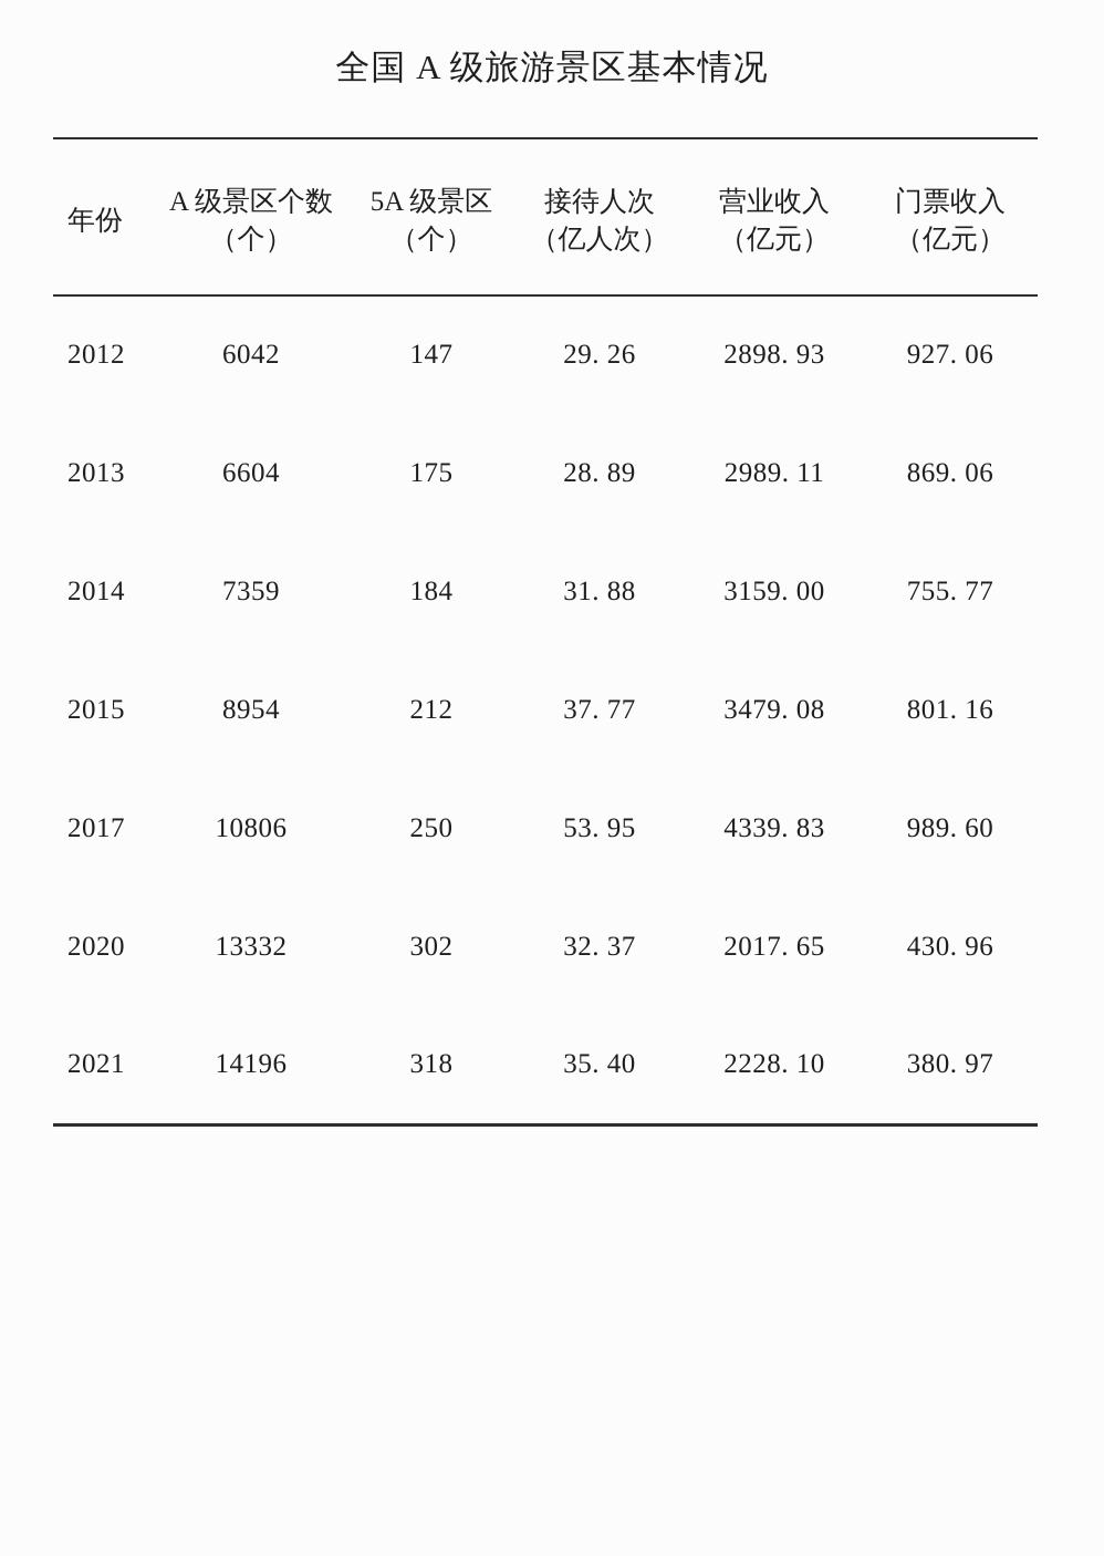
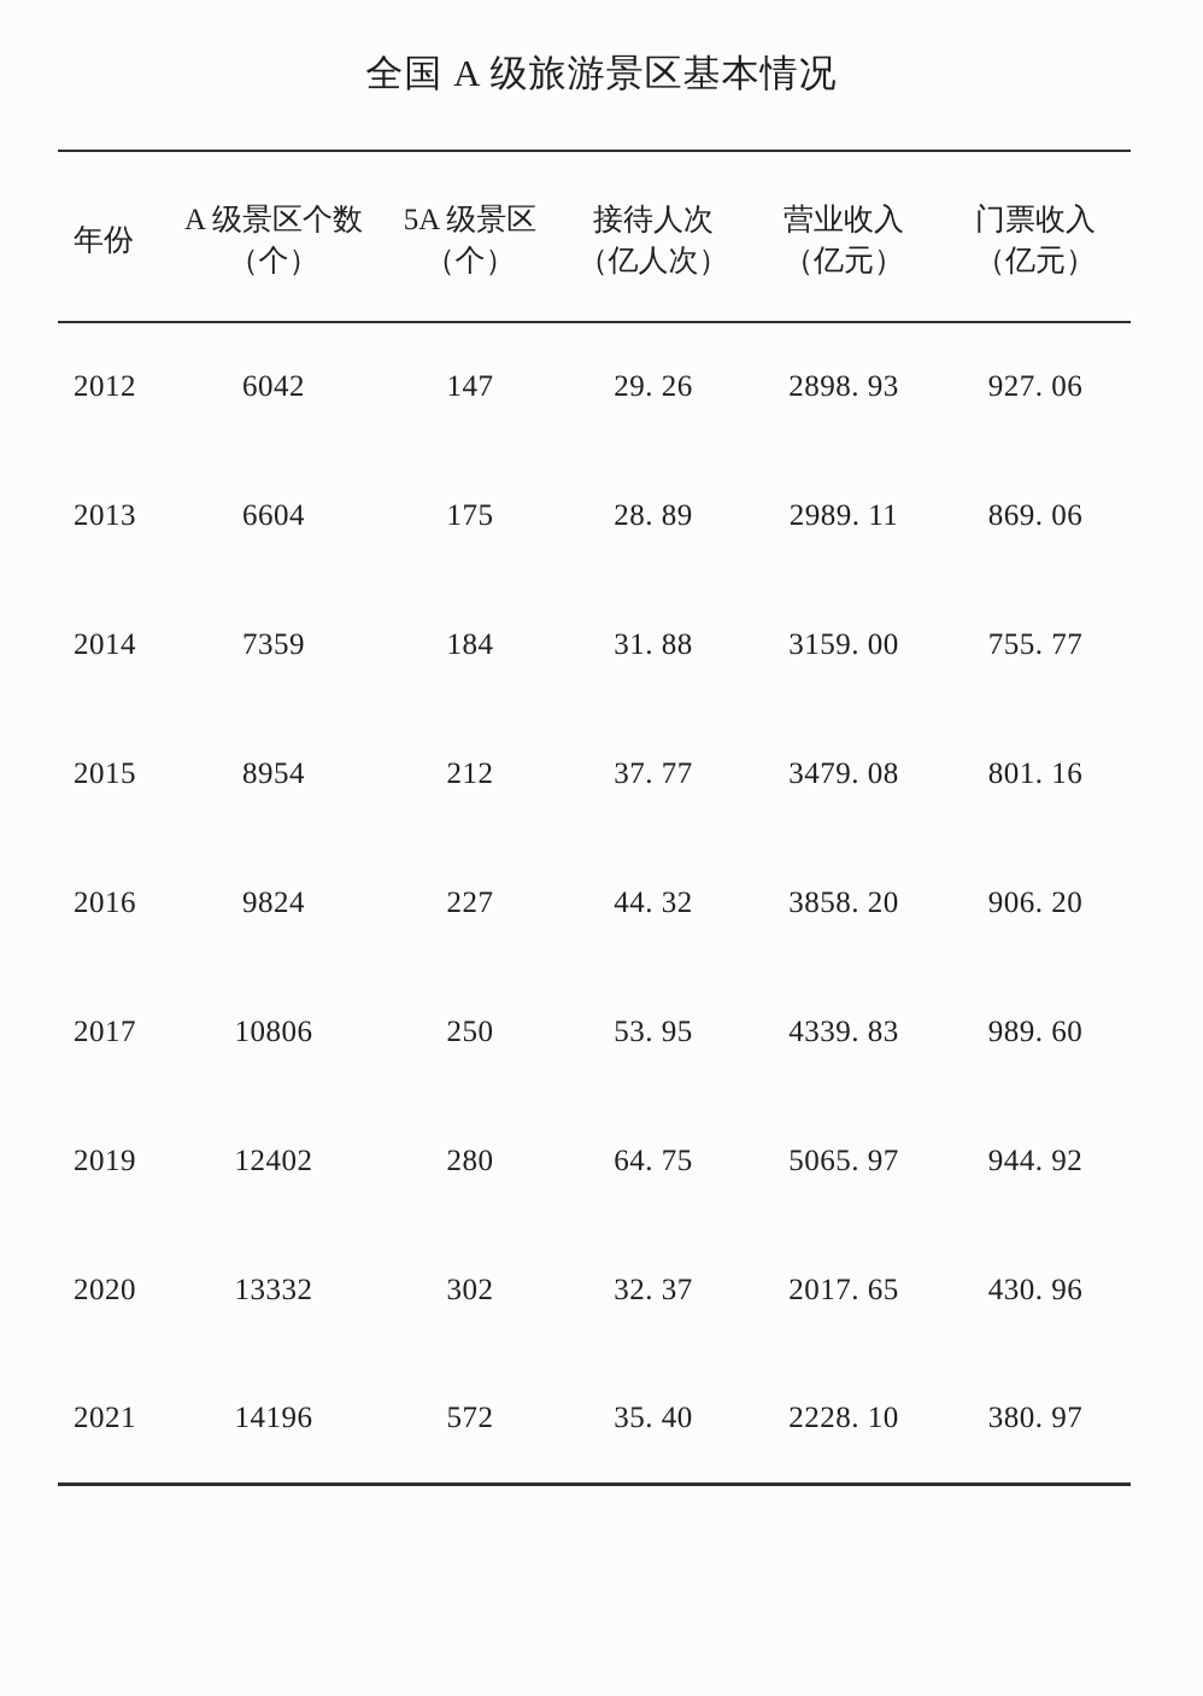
  全国 A 级旅游景区基本情况
  年份	A 级景区个数 （个）	5A 级景区 （个）	接待人次 （亿人次）	营业收入 （亿元）	门票收入 （亿元）
  2012	6042	147	29. 26	2898. 93	927. 06
  2013	6604	175	28. 89	2989. 11	869. 06
  2014	7359	184	31. 88	3159. 00	755. 77
  2015	8954	212	37. 77	3479. 08	801. 16
+ 2016	9824	227	44. 32	3858. 20	906. 20
  2017	10806	250	53. 95	4339. 83	989. 60
+ 2019	12402	280	64. 75	5065. 97	944. 92
  2020	13332	302	32. 37	2017. 65	430. 96
- 2021	14196	318	35. 40	2228. 10	380. 97
+ 2021	14196	572	35. 40	2228. 10	380. 97
